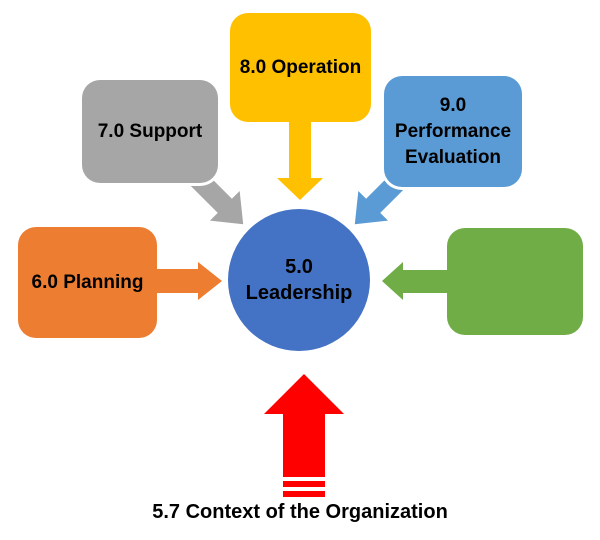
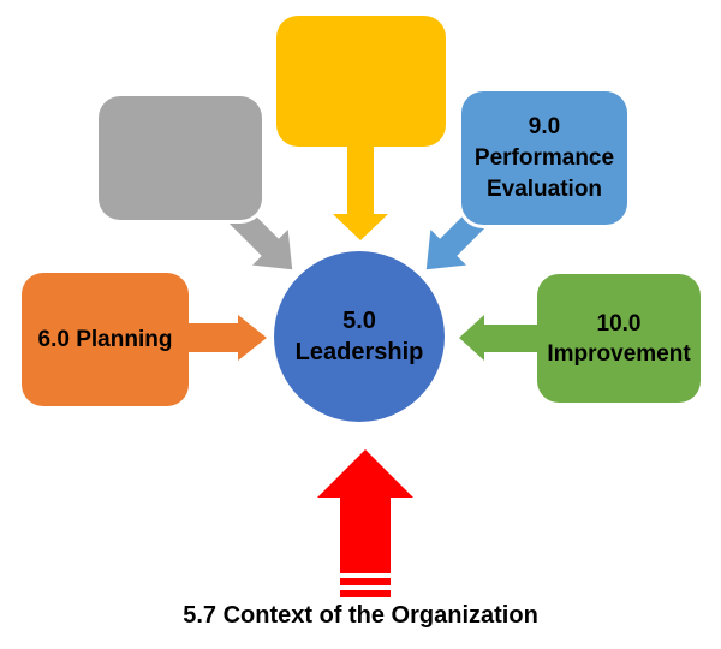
- 8.0 Operation
- 7.0 Support
  9.0
  Performance
  Evaluation
  6.0 Planning
+ 10.0
+ Improvement
  5.0
  Leadership
  5.7 Context of the Organization
